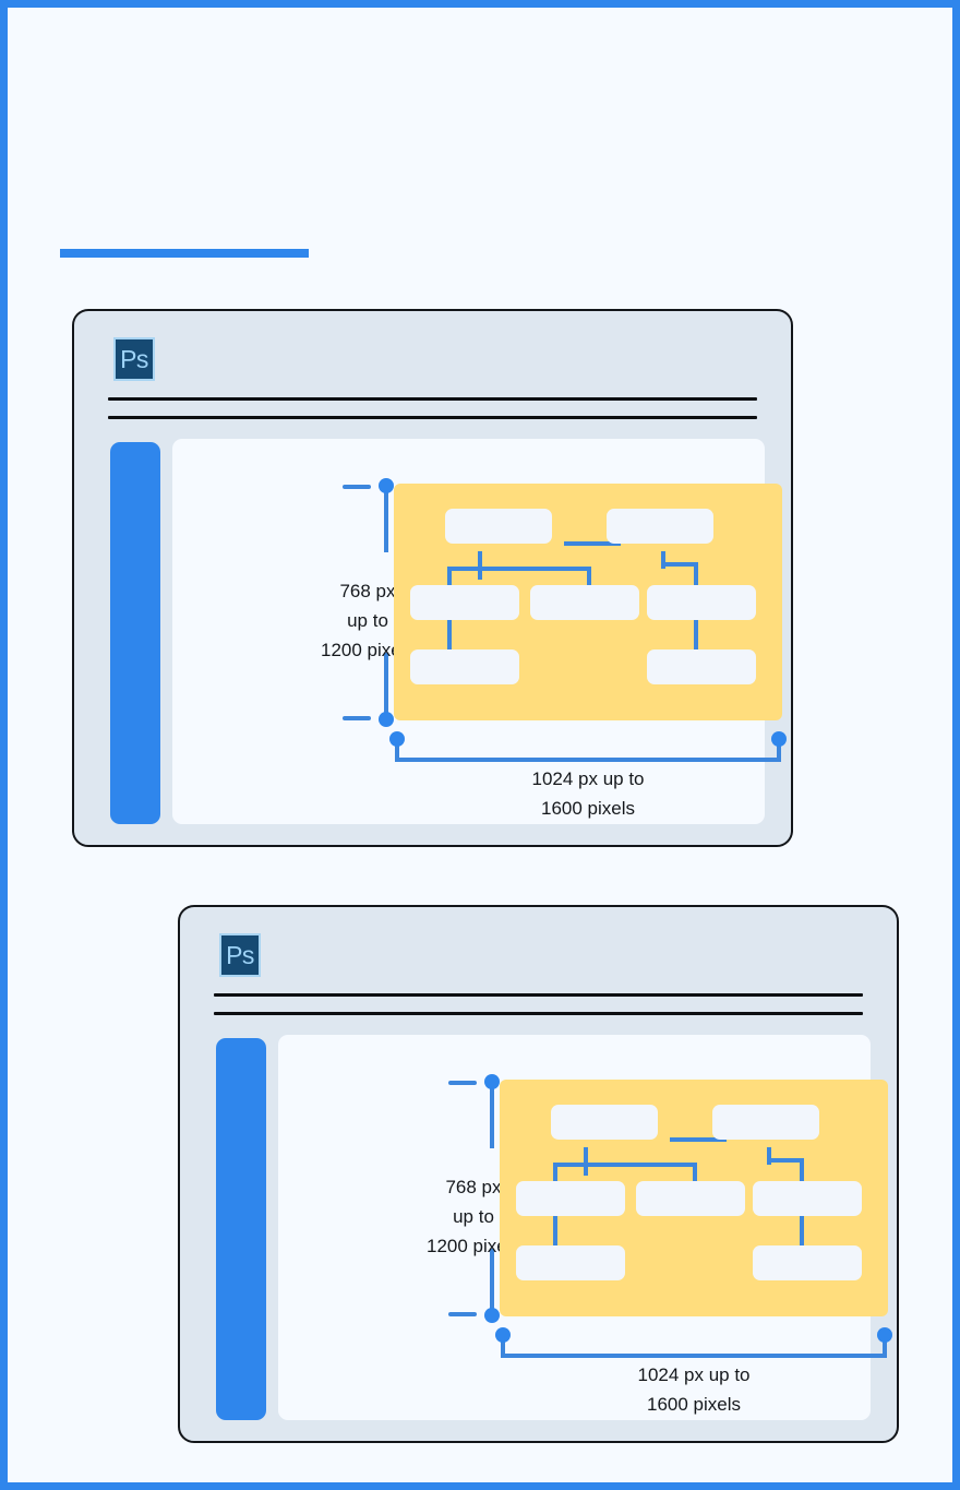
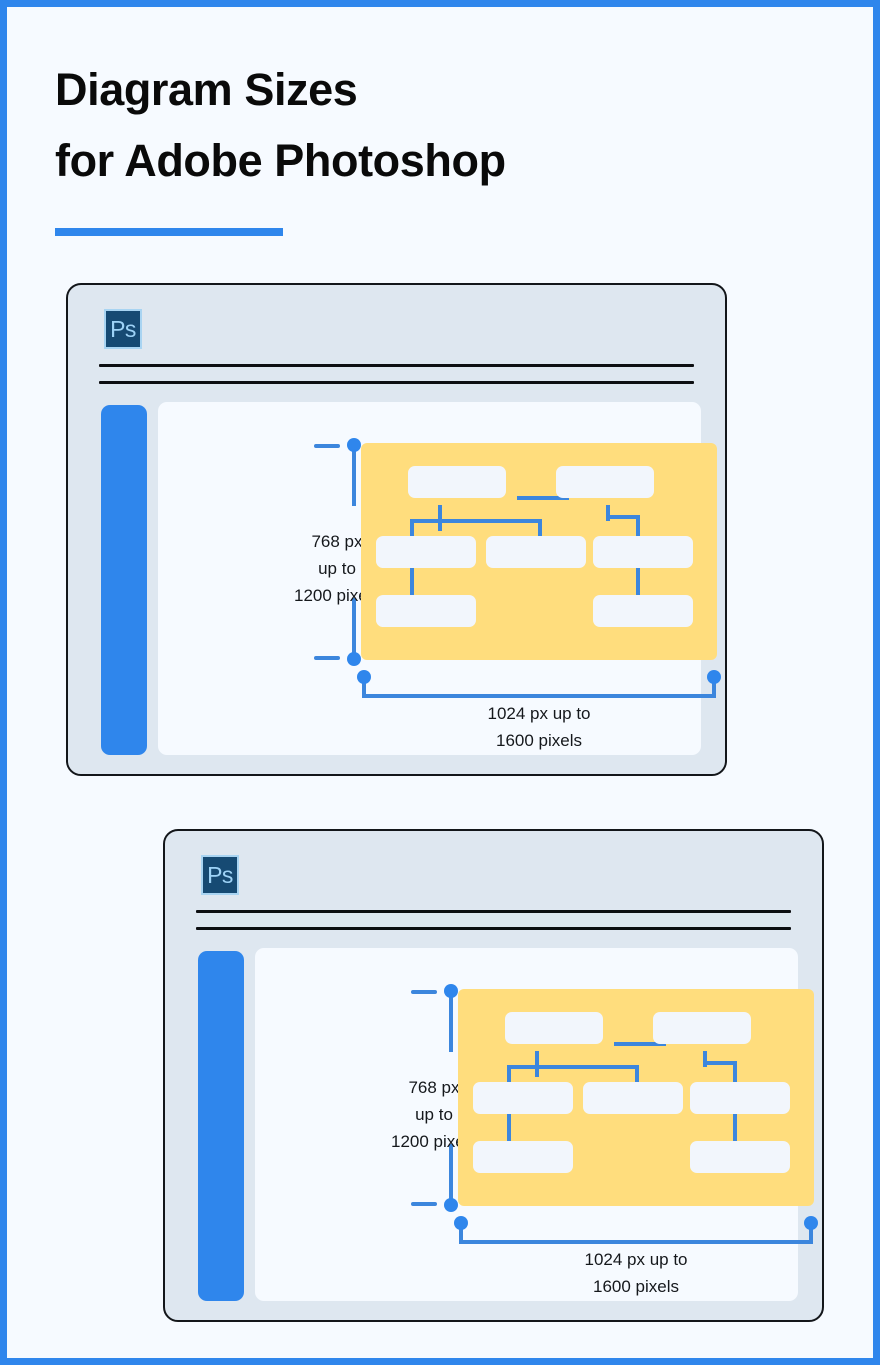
+ Diagram Sizes
+ for Adobe Photoshop
  Ps
  768 px
  up to
  1200 pix
  1024 px up to
  1600 pixels
  Ps
  768 px
  up to
  1200 pix
  1024 px up to
  1600 pixels
